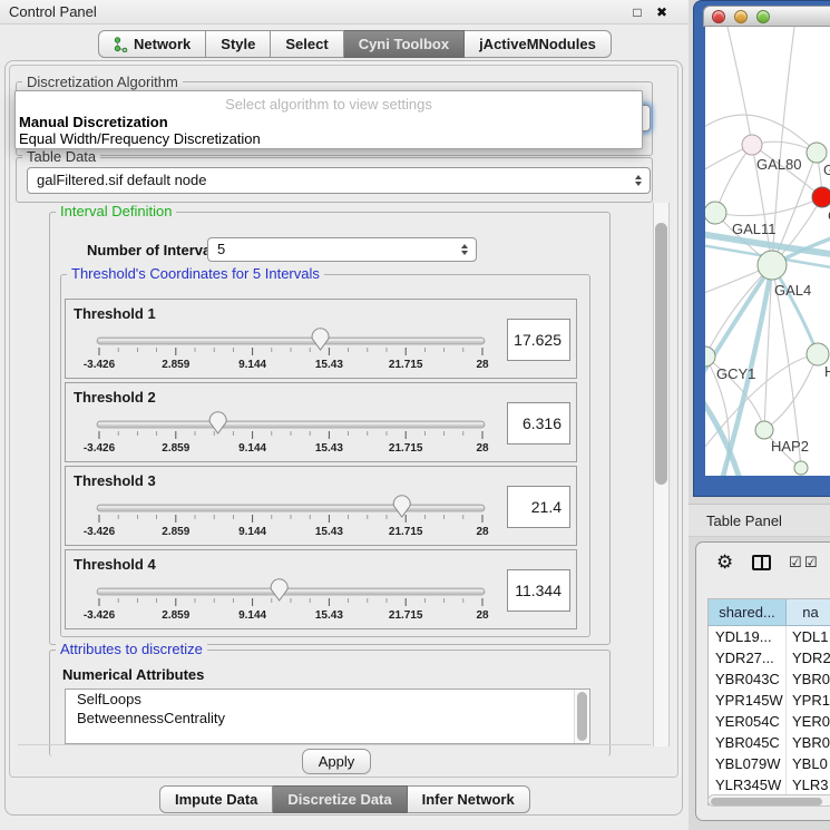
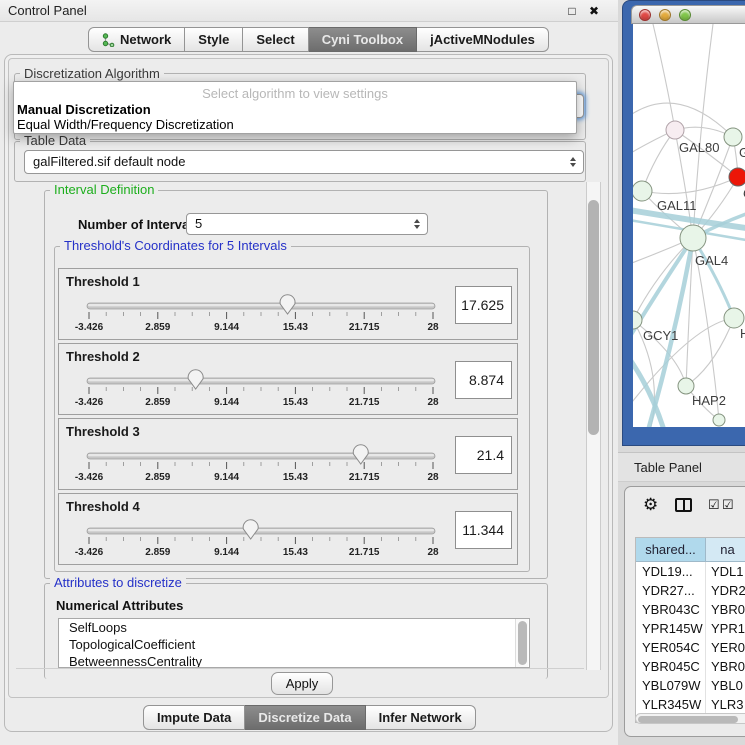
  Control Panel
  □
  ✖
  Network
  Style
  Select
  Cyni Toolbox
  jActiveMNodules
  Discretization Algorithm
  Table Data
  galFiltered.sif default node
  Select algorithm to view settings
  Manual Discretization
  Equal Width/Frequency Discretization
  Interval Definition
  Number of Interv
  5
  Threshold's Coordinates for 5 Intervals
  Threshold 1
  17.625
  -3.426
  2.859
  9.144
  15.43
  21.715
  28
  Threshold 2
- 6.316
+ 8.874
  -3.426
  2.859
  9.144
  15.43
  21.715
  28
  Threshold 3
  21.4
  -3.426
  2.859
  9.144
  15.43
  21.715
  28
  Threshold 4
  11.344
  -3.426
  2.859
  9.144
  15.43
  21.715
  28
  Attributes to discretize
  Numerical Attributes
  SelfLoops
+ TopologicalCoefficient
  BetweennessCentrality
  Apply
  Impute Data
  Discretize Data
  Infer Network
  GAL80
  GAL11
  GAL4
  GCY1
  HAP2
  Table Panel
  ⚙
  ☑
  ☑
  shared...
  na
  YDL19...
  YDL1
  YDR27...
  YDR2
  YBR043C
  YBR0
  YPR145W
  YPR1
  YER054C
  YER0
  YBR045C
  YBR0
  YBL079W
  YBL0
  YLR345W
  YLR3
